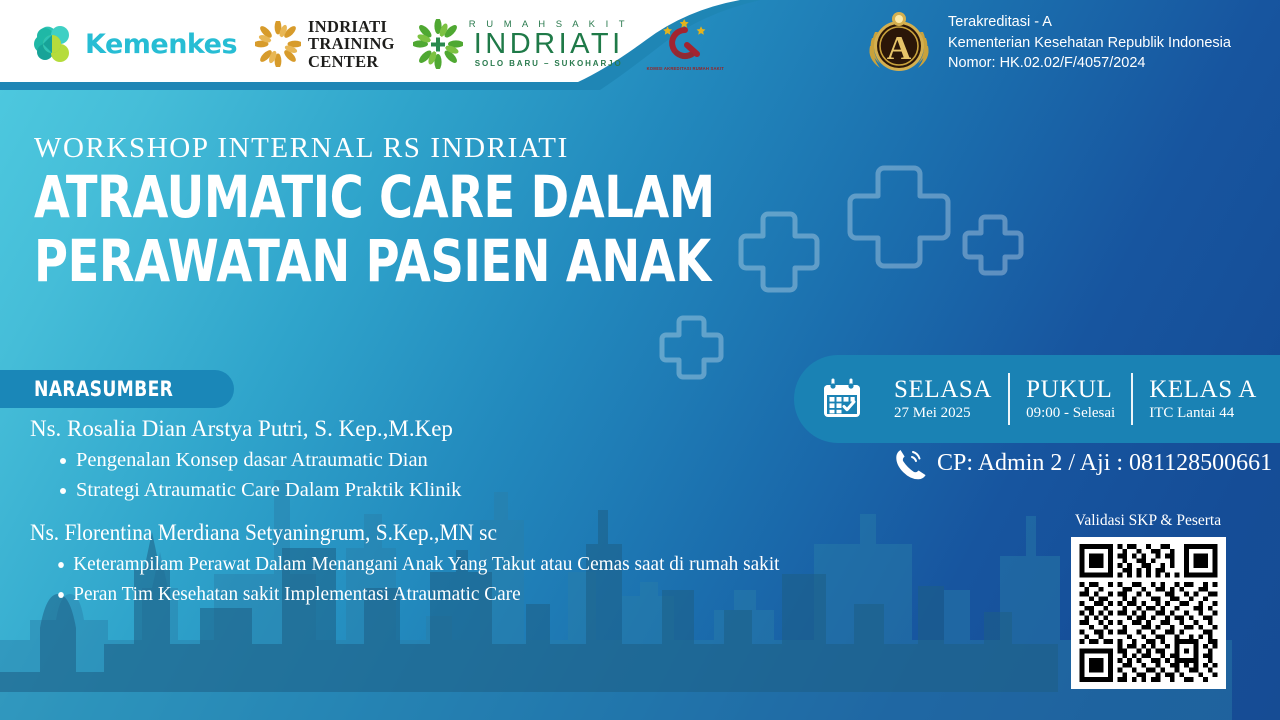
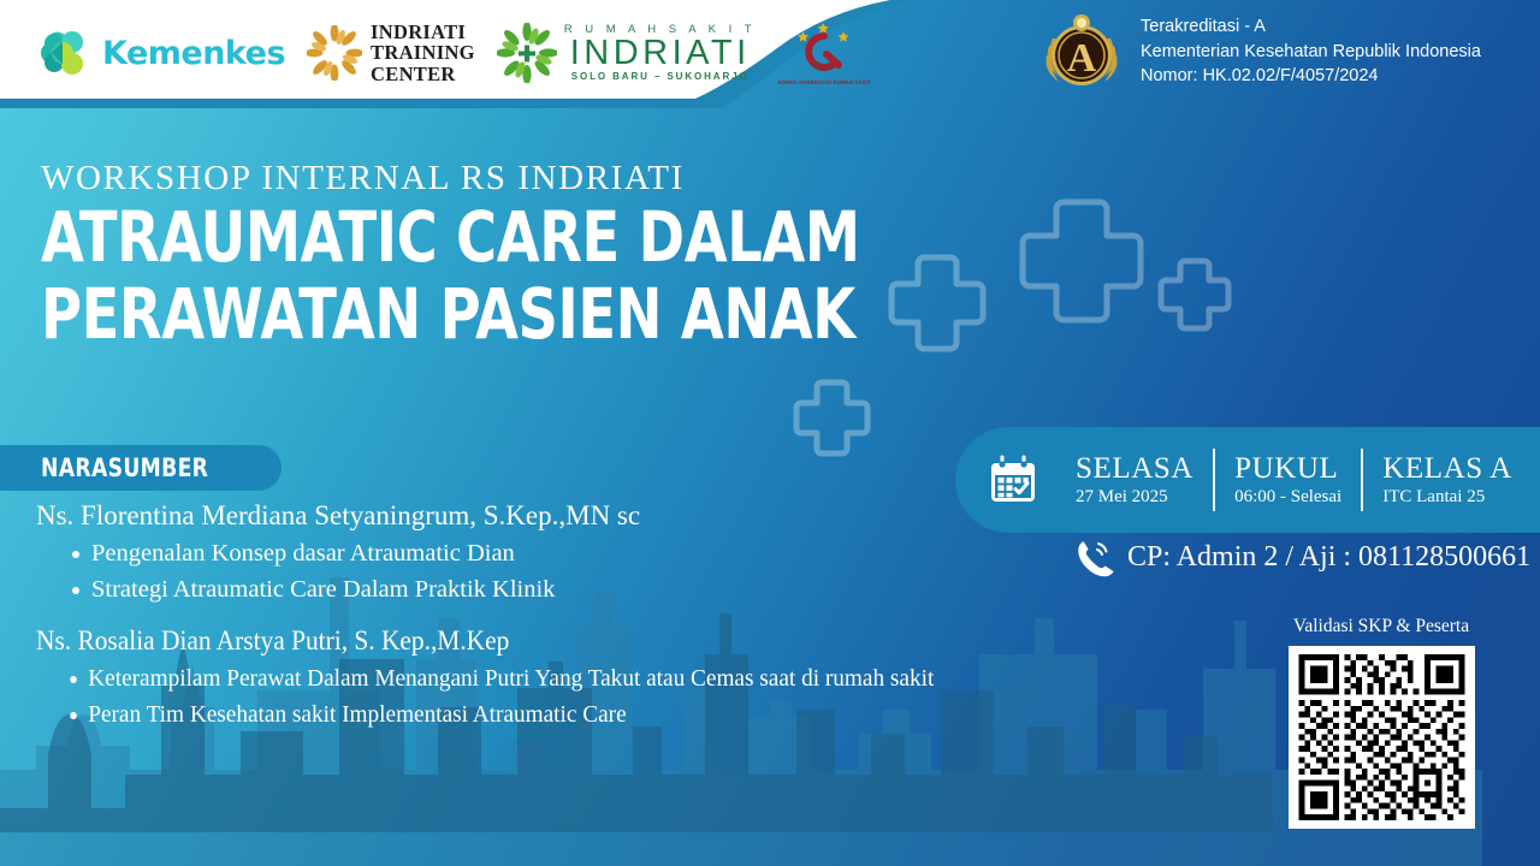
  Kemenkes
  INDRIATI
  TRAINING
  CENTER
  R U M A H S A K I T
  INDRIATI
  SOLO BARU – SUKOHARJO
  A
  Terakreditasi - A
  Kementerian Kesehatan Republik Indonesia
  Nomor: HK.02.02/F/4057/2024
  WORKSHOP INTERNAL RS INDRIATI
  ATRAUMATIC CARE DALAM
  PERAWATAN PASIEN ANAK
  NARASUMBER
- Ns. Rosalia Dian Arstya Putri, S. Kep.,M.Kep
+ Ns. Florentina Merdiana Setyaningrum, S.Kep.,MN sc
  Pengenalan Konsep dasar Atraumatic Dian
  Strategi Atraumatic Care Dalam Praktik Klinik
- Ns. Florentina Merdiana Setyaningrum, S.Kep.,MN sc
+ Ns. Rosalia Dian Arstya Putri, S. Kep.,M.Kep
- Keterampilam Perawat Dalam Menangani Anak Yang Takut atau Cemas saat di rumah sakit
+ Keterampilam Perawat Dalam Menangani Putri Yang Takut atau Cemas saat di rumah sakit
  Peran Tim Kesehatan sakit Implementasi Atraumatic Care
  SELASA
  27 Mei 2025
  PUKUL
- 09:00 - Selesai
+ 06:00 - Selesai
  KELAS A
- ITC Lantai 44
+ ITC Lantai 25
  CP: Admin 2 / Aji : 081128500661
  Validasi SKP & Peserta
